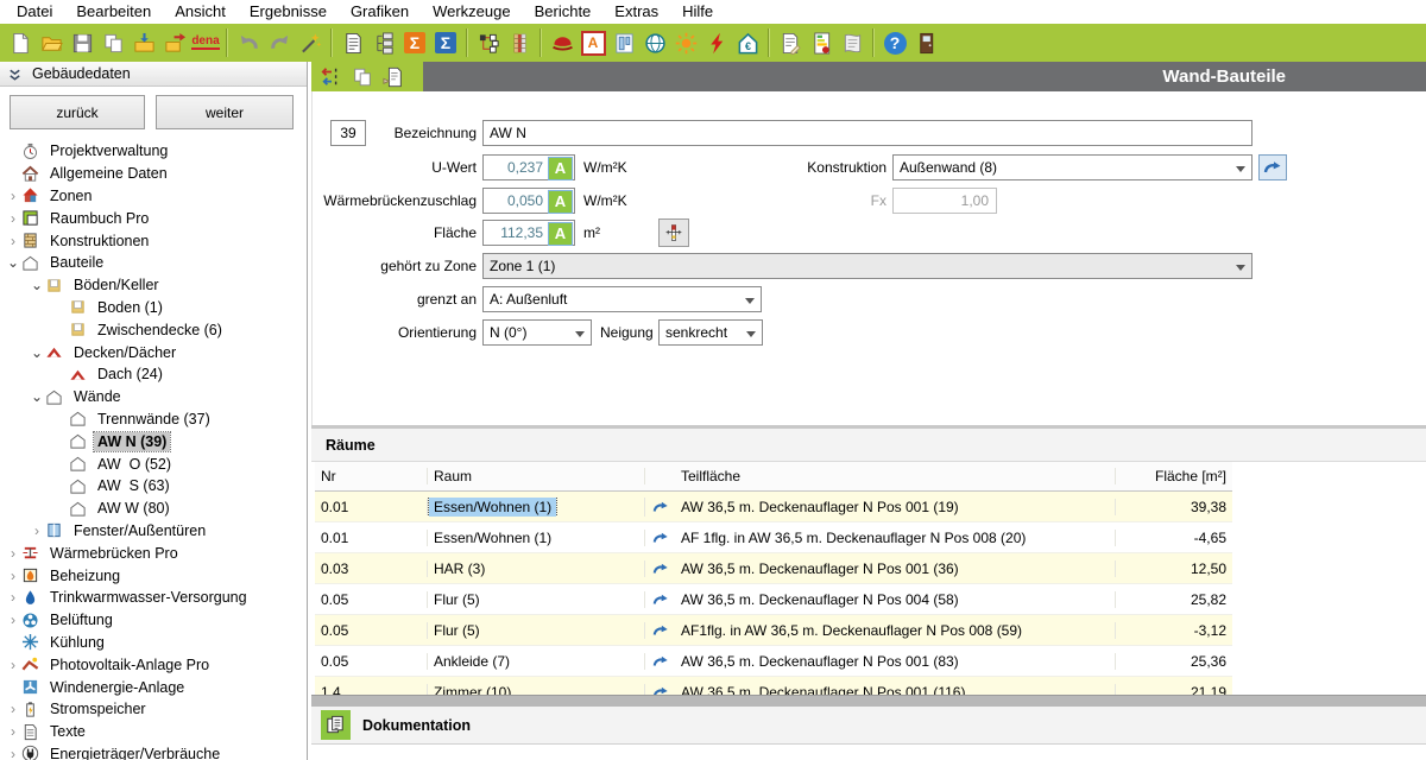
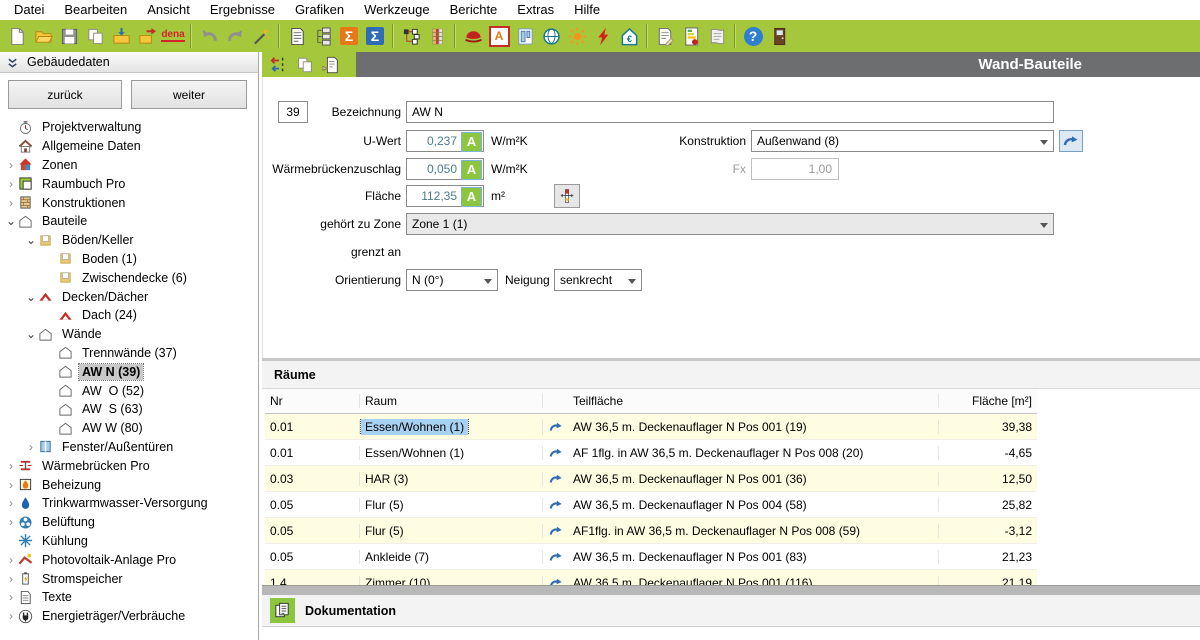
  Datei
  Bearbeiten
  Ansicht
  Ergebnisse
  Grafiken
  Werkzeuge
  Berichte
  Extras
  Hilfe
  dena
  Σ
  Σ
  A
  €
  ?
  Gebäudedaten
  zurück
  weiter
  Projektverwaltung
  Allgemeine Daten
  ›
  Zonen
  ›
  Raumbuch Pro
  ›
  Konstruktionen
  ⌄
  Bauteile
  ⌄
  Böden/Keller
  Boden (1)
  Zwischendecke (6)
  ⌄
  Decken/Dächer
  Dach (24)
  ⌄
  Wände
  Trennwände (37)
  AW N (39)
  AW O (52)
  AW S (63)
  AW W (80)
  ›
  Fenster/Außentüren
  ›
  Wärmebrücken Pro
  ›
  Beheizung
  ›
  Trinkwarmwasser-Versorgung
  ›
  Belüftung
  Kühlung
  ›
  Photovoltaik-Anlage Pro
- Windenergie-Anlage
  ›
  Stromspeicher
  ›
  Texte
  ›
  Energieträger/Verbräuche
  Wand-Bauteile
  39
  Bezeichnung
  AW N
  U-Wert
  0,237
  A
  W/m²K
  Konstruktion
  Außenwand (8)
  Wärmebrückenzuschlag
  0,050
  A
  W/m²K
  Fx
  1,00
  Fläche
  112,35
  A
  m²
  gehört zu Zone
  Zone 1 (1)
  grenzt an
- A: Außenluft
  Orientierung
  N (0°)
  Neigung
  senkrecht
  Räume
  Nr
  Raum
  Teilfläche
  Fläche [m²]
  0.01
  Essen/Wohnen (1)
  AW 36,5 m. Deckenauflager N Pos 001 (19)
  39,38
  0.01
  Essen/Wohnen (1)
  AF 1flg. in AW 36,5 m. Deckenauflager N Pos 008 (20)
  -4,65
  0.03
  HAR (3)
  AW 36,5 m. Deckenauflager N Pos 001 (36)
  12,50
  0.05
  Flur (5)
  AW 36,5 m. Deckenauflager N Pos 004 (58)
  25,82
  0.05
  Flur (5)
  AF1flg. in AW 36,5 m. Deckenauflager N Pos 008 (59)
  -3,12
  0.05
  Ankleide (7)
  AW 36,5 m. Deckenauflager N Pos 001 (83)
- 25,36
+ 21,23
  1.4
  Zimmer (10)
  AW 36,5 m. Deckenauflager N Pos 001 (116)
  21,19
  Dokumentation
